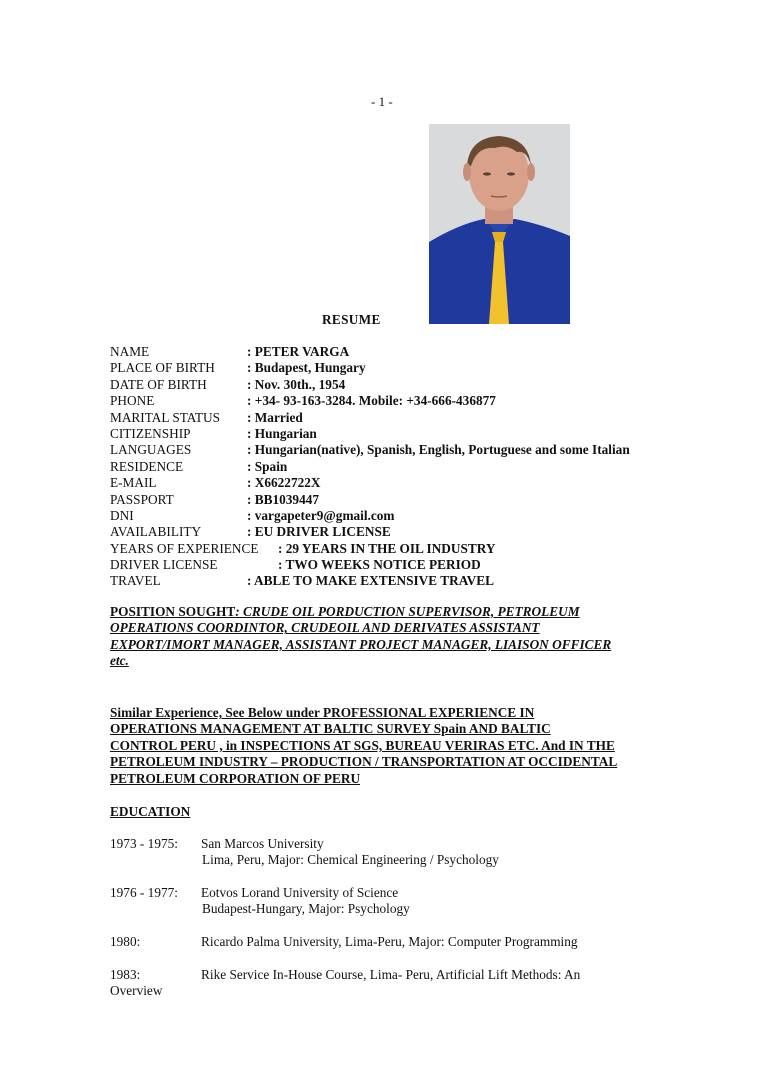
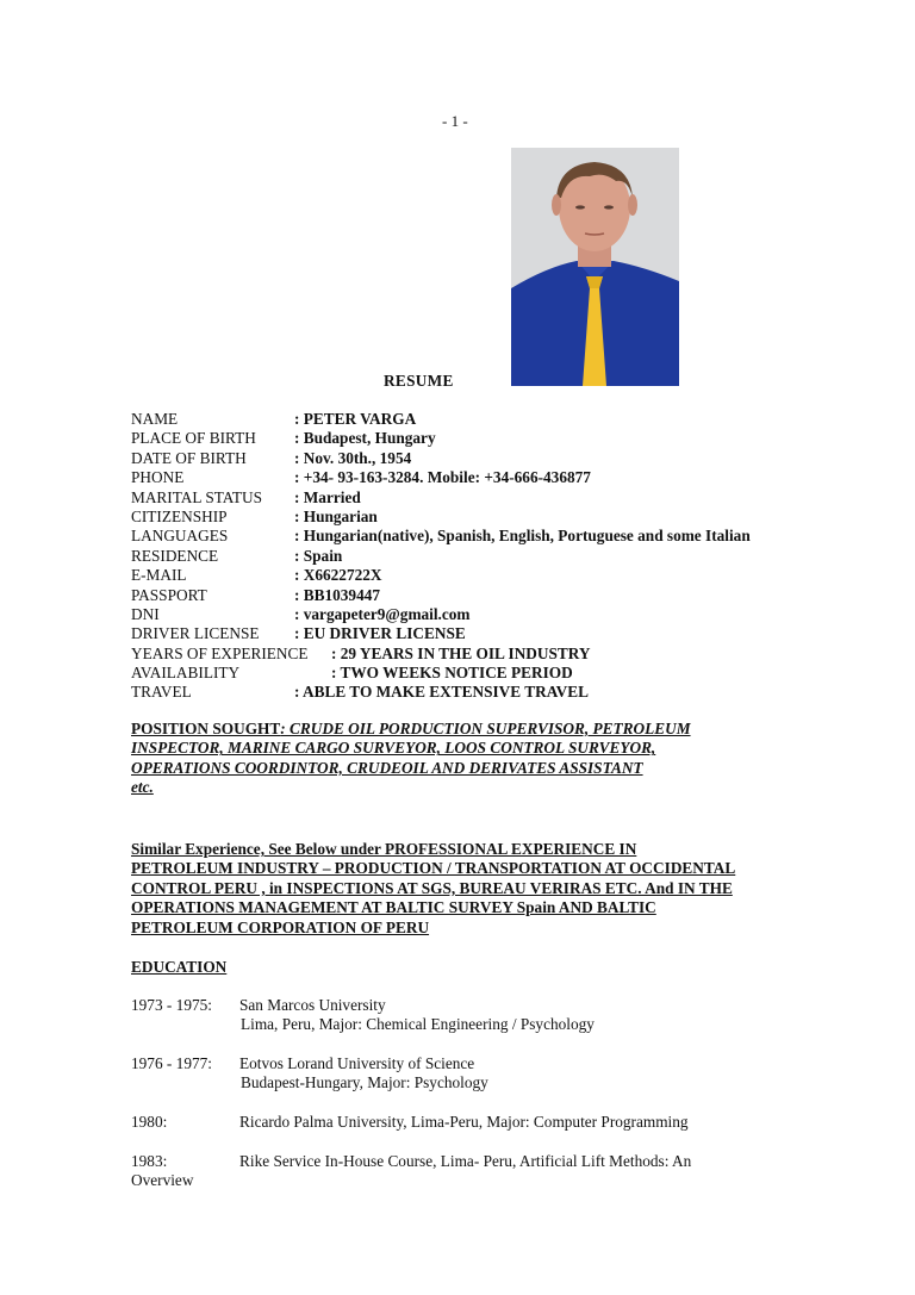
  - 1 -
  RESUME
  NAME
  : PETER VARGA
  PLACE OF BIRTH
  : Budapest, Hungary
  DATE OF BIRTH
  : Nov. 30th., 1954
  PHONE
  : +34- 93-163-3284. Mobile: +34-666-436877
  MARITAL STATUS
  : Married
  CITIZENSHIP
  : Hungarian
  LANGUAGES
  : Hungarian(native), Spanish, English, Portuguese and some Italian
  RESIDENCE
  : Spain
  E-MAIL
  : X6622722X
  PASSPORT
  : BB1039447
  DNI
  : vargapeter9@gmail.com
- AVAILABILITY
+ DRIVER LICENSE
  : EU DRIVER LICENSE
  YEARS OF EXPERIENCE
  : 29 YEARS IN THE OIL INDUSTRY
- DRIVER LICENSE
+ AVAILABILITY
  : TWO WEEKS NOTICE PERIOD
  TRAVEL
  : ABLE TO MAKE EXTENSIVE TRAVEL
  POSITION SOUGHT: CRUDE OIL PORDUCTION SUPERVISOR, PETROLEUM
+ INSPECTOR, MARINE CARGO SURVEYOR, LOOS CONTROL SURVEYOR,
  OPERATIONS COORDINTOR, CRUDEOIL AND DERIVATES ASSISTANT
- EXPORT/IMORT MANAGER, ASSISTANT PROJECT MANAGER, LIAISON OFFICER
  etc.
  Similar Experience, See Below under PROFESSIONAL EXPERIENCE IN
- OPERATIONS MANAGEMENT AT BALTIC SURVEY Spain AND BALTIC
+ PETROLEUM INDUSTRY – PRODUCTION / TRANSPORTATION AT OCCIDENTAL
  CONTROL PERU , in INSPECTIONS AT SGS, BUREAU VERIRAS ETC. And IN THE
- PETROLEUM INDUSTRY – PRODUCTION / TRANSPORTATION AT OCCIDENTAL
+ OPERATIONS MANAGEMENT AT BALTIC SURVEY Spain AND BALTIC
  PETROLEUM CORPORATION OF PERU
  EDUCATION
  1973 - 1975:
  San Marcos University
  Lima, Peru, Major: Chemical Engineering / Psychology
  1976 - 1977:
  Eotvos Lorand University of Science
  Budapest-Hungary, Major: Psychology
  1980:
  Ricardo Palma University, Lima-Peru, Major: Computer Programming
  1983:
  Rike Service In-House Course, Lima- Peru, Artificial Lift Methods: An
  Overview
